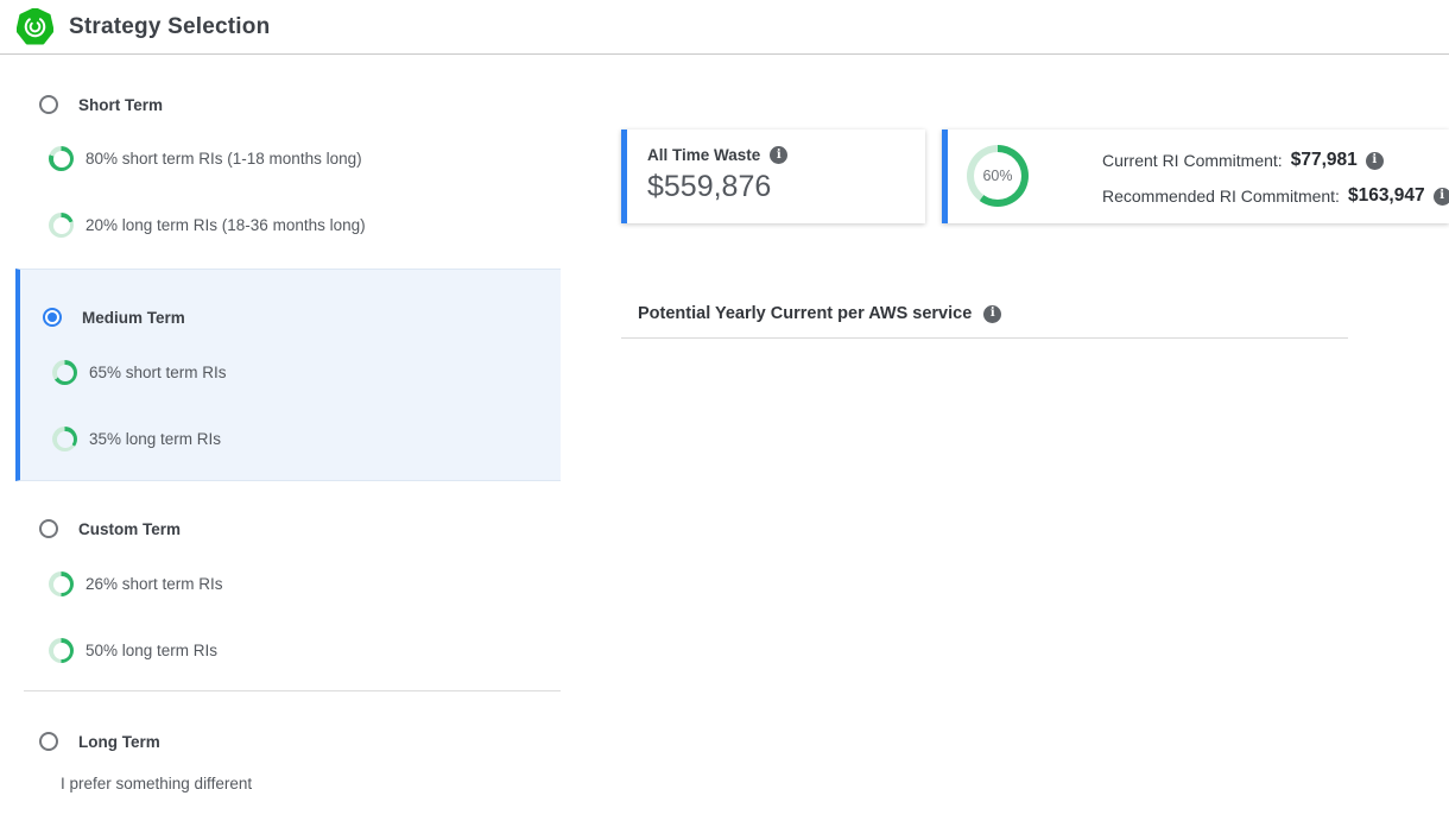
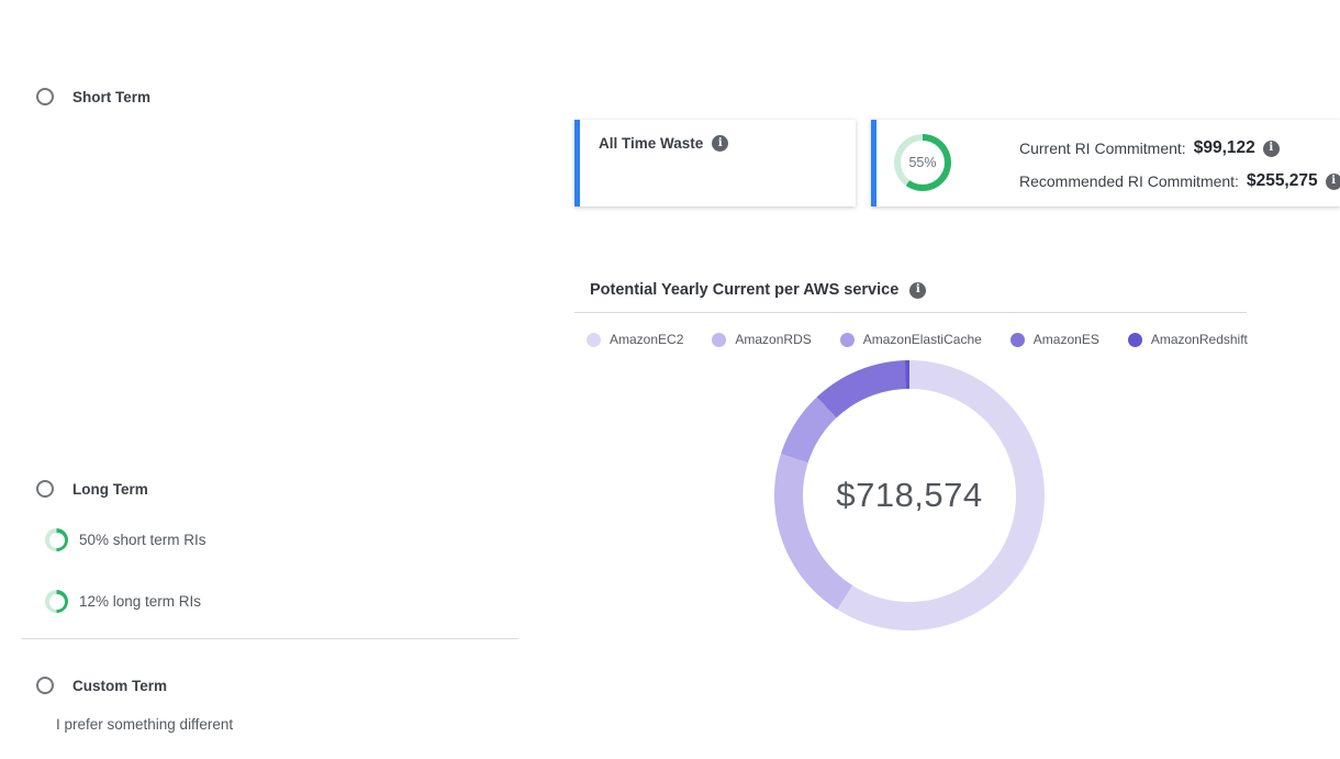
- Strategy Selection
  Short Term
- 80% short term RIs (1-18 months long)
- 20% long term RIs (18-36 months long)
- Medium Term
- 65% short term RIs
- 35% long term RIs
- Custom Term
+ Long Term
- 26% short term RIs
+ 50% short term RIs
- 50% long term RIs
+ 12% long term RIs
- Long Term
+ Custom Term
  I prefer something different
  All Time Waste
  i
- $559,876
- 60%
+ 55%
  Current RI Commitment:
- $77,981
+ $99,122
  i
  Recommended RI Commitment:
- $163,947
+ $255,275
  i
  Potential Yearly Current per AWS service
  i
+ AmazonEC2
+ AmazonRDS
+ AmazonElastiCache
+ AmazonES
+ AmazonRedshift
+ $718,574
